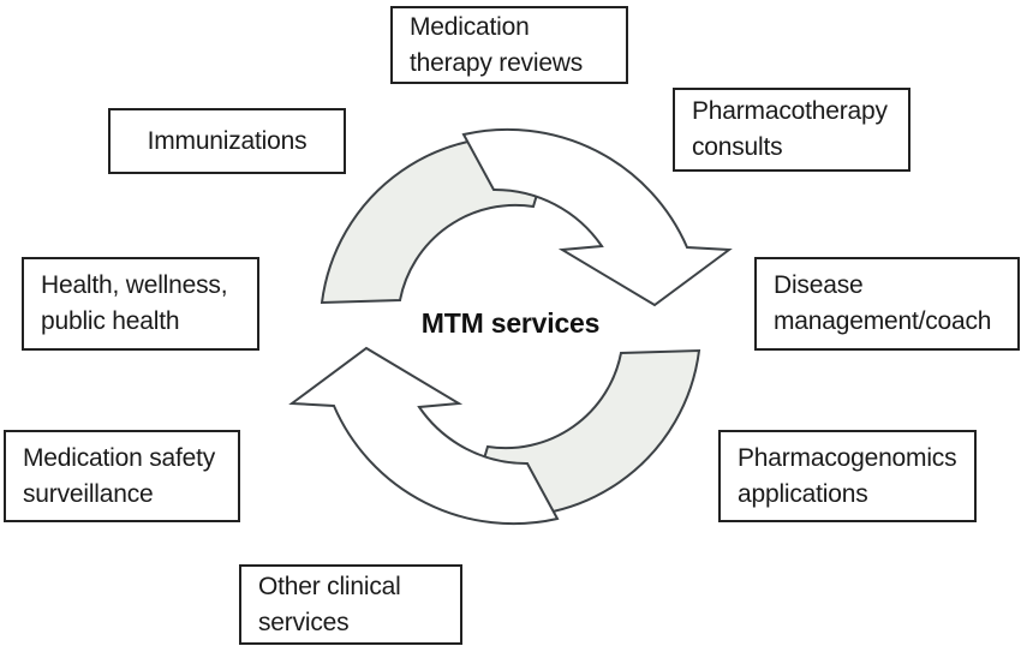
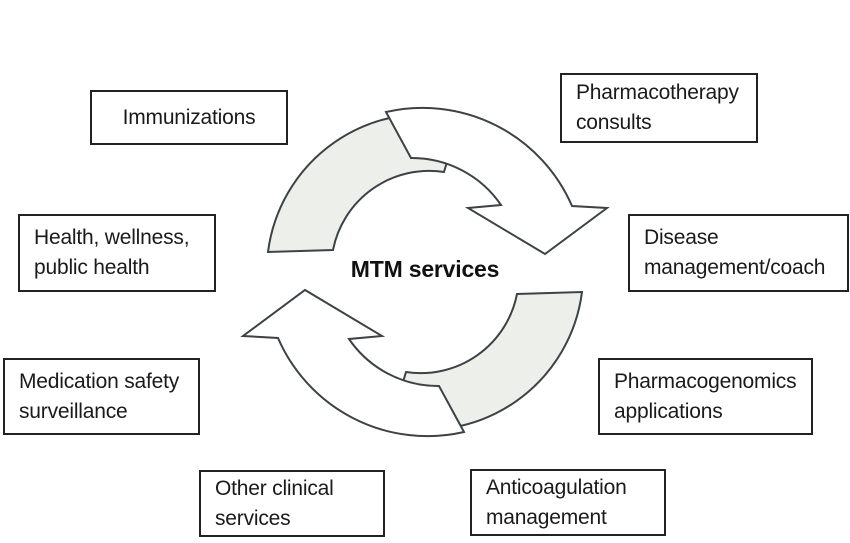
  MTM services
- Medication
- therapy reviews
  Pharmacotherapy
  consults
  Immunizations
  Health, wellness,
  public health
  Disease
  management/coach
  Medication safety
  surveillance
  Pharmacogenomics
  applications
  Other clinical
  services
+ Anticoagulation
+ management
